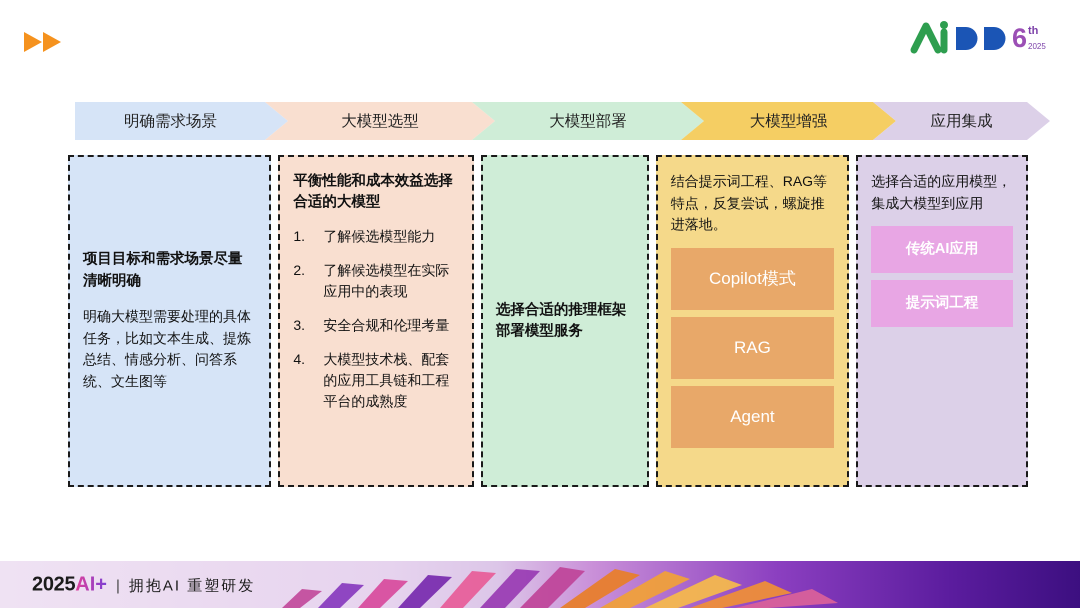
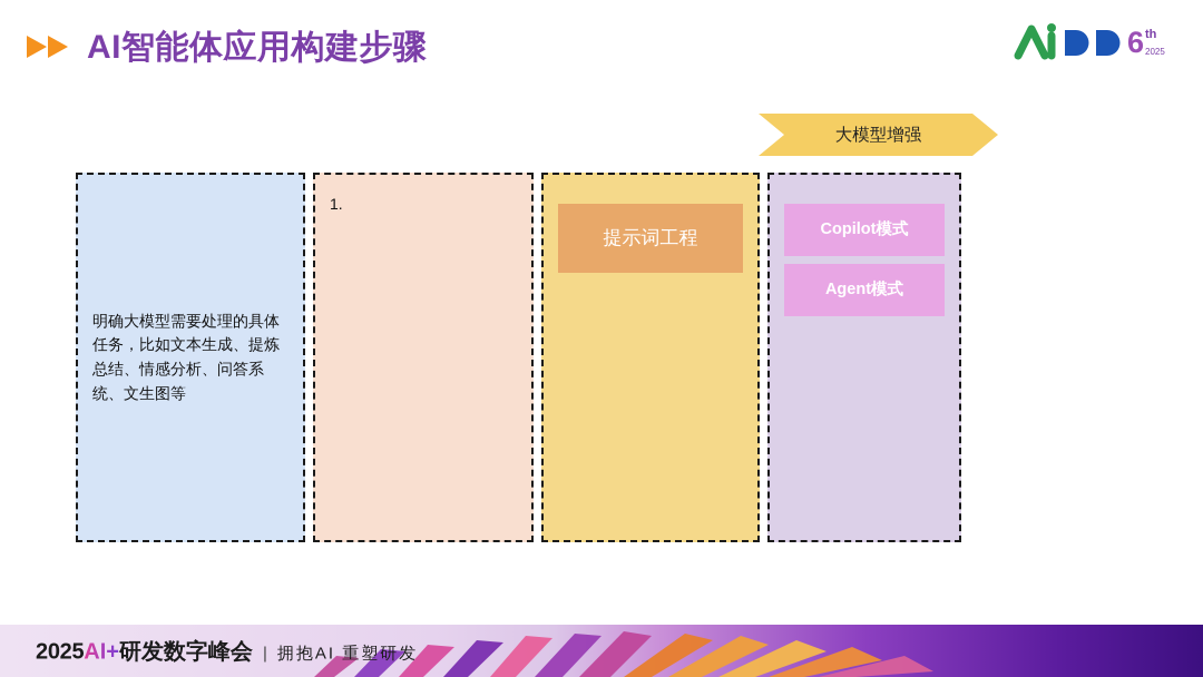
+ AI智能体应用构建步骤
  6
  th
  2025
- 明确需求场景
- 大模型选型
- 大模型部署
  大模型增强
- 应用集成
- 项目目标和需求场景尽量清晰明确
  明确大模型需要处理的具体任务，比如文本生成、提炼总结、情感分析、问答系统、文生图等
- 平衡性能和成本效益选择合适的大模型
  1.
- 了解候选模型能力
- 2.
- 了解候选模型在实际应用中的表现
- 3.
- 安全合规和伦理考量
- 4.
- 大模型技术栈、配套的应用工具链和工程平台的成熟度
- 选择合适的推理框架部署模型服务
- 结合提示词工程、RAG等特点，反复尝试，螺旋推进落地。
- Copilot模式
+ 提示词工程
- RAG
- Agent
- 选择合适的应用模型，集成大模型到应用
- 传统AI应用
- 提示词工程
+ Copilot模式
+ Agent模式
  2025
  AI+
+ 研发数字峰会
  |
  拥抱AI 重塑研发
